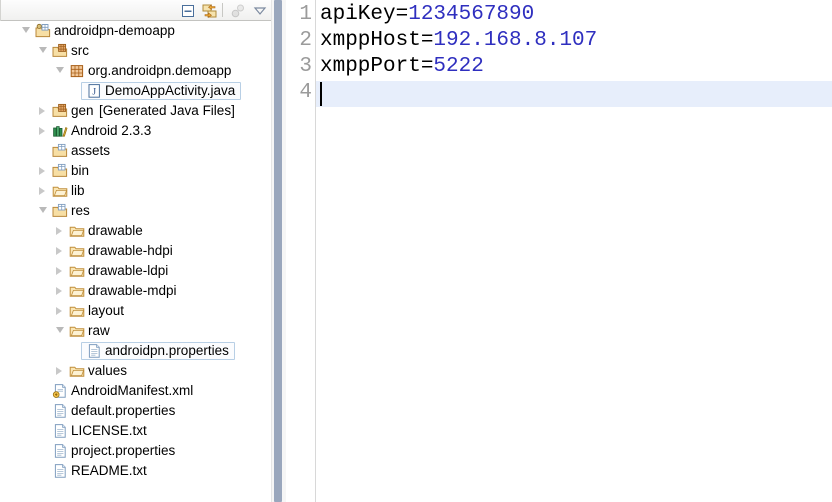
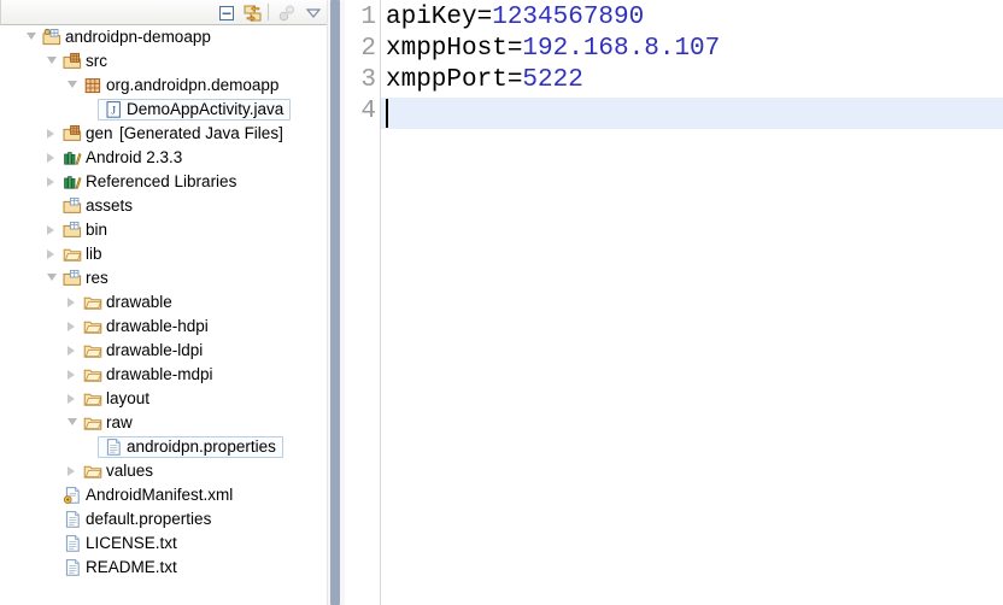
  androidpn-demoapp
  src
  org.androidpn.demoapp
  J
  DemoAppActivity.java
  gen
  [Generated Java Files]
  Android 2.3.3
+ Referenced Libraries
  assets
  bin
  lib
  res
  drawable
  drawable-hdpi
  drawable-ldpi
  drawable-mdpi
  layout
  raw
  androidpn.properties
  values
  AndroidManifest.xml
  default.properties
  LICENSE.txt
- project.properties
  README.txt
  1
  apiKey=1234567890
  2
  xmppHost=192.168.8.107
  3
  xmppPort=5222
  4
